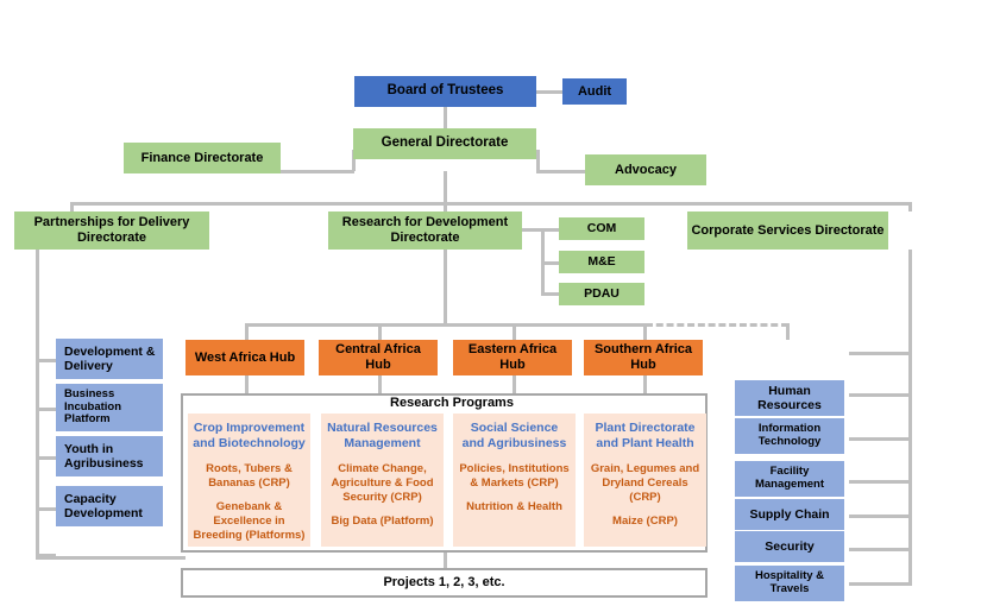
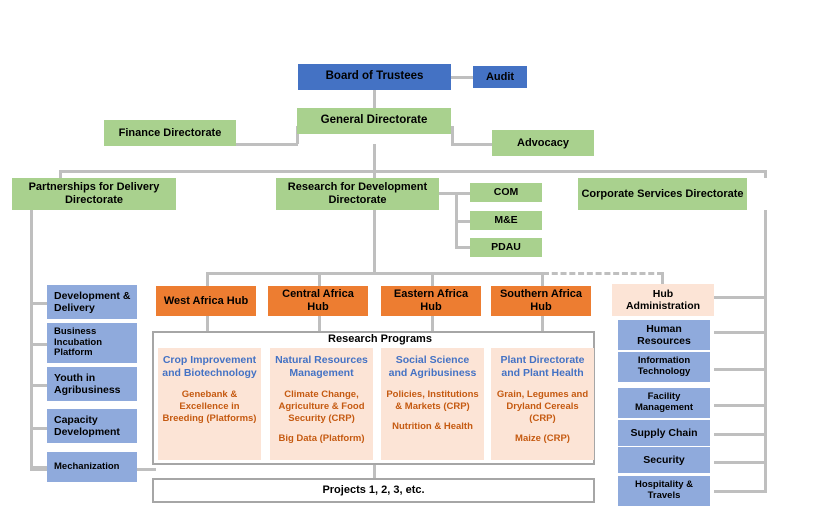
  Board of Trustees
  Audit
  General Directorate
  Finance Directorate
  Advocacy
  Partnerships for Delivery Directorate
  Research for Development Directorate
  Corporate Services Directorate
  COM
  M&E
  PDAU
  Development & Delivery
  Business Incubation Platform
  Youth in Agribusiness
  Capacity Development
+ Mechanization
  West Africa Hub
  Central Africa Hub
  Eastern Africa Hub
  Southern Africa Hub
+ Hub Administration
  Human Resources
  Information Technology
  Facility Management
  Supply Chain
  Security
  Hospitality & Travels
  Research Programs
  Crop Improvement and Biotechnology
- Roots, Tubers & Bananas (CRP)
  Genebank & Excellence in Breeding (Platforms)
  Natural Resources Management
  Climate Change, Agriculture & Food Security (CRP)
  Big Data (Platform)
  Social Science and Agribusiness
  Policies, Institutions & Markets (CRP)
  Nutrition & Health
  Plant Directorate and Plant Health
  Grain, Legumes and Dryland Cereals (CRP)
  Maize (CRP)
  Projects 1, 2, 3, etc.
